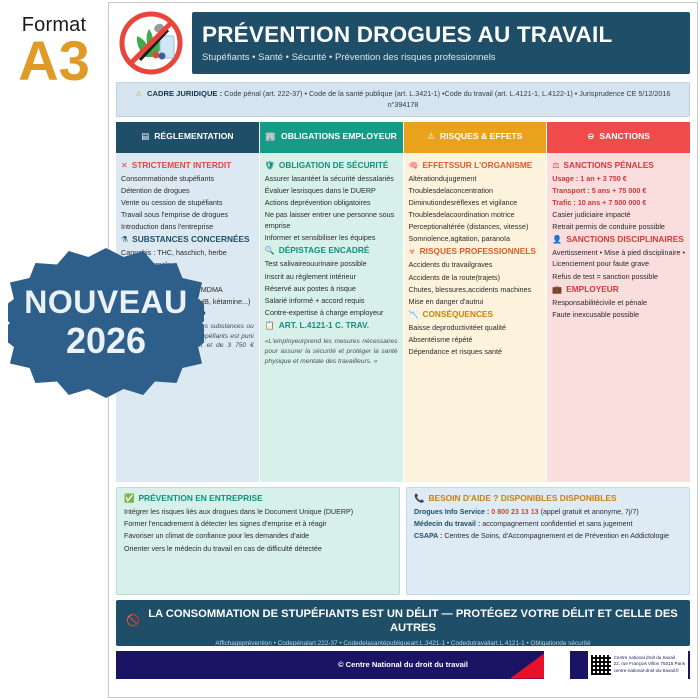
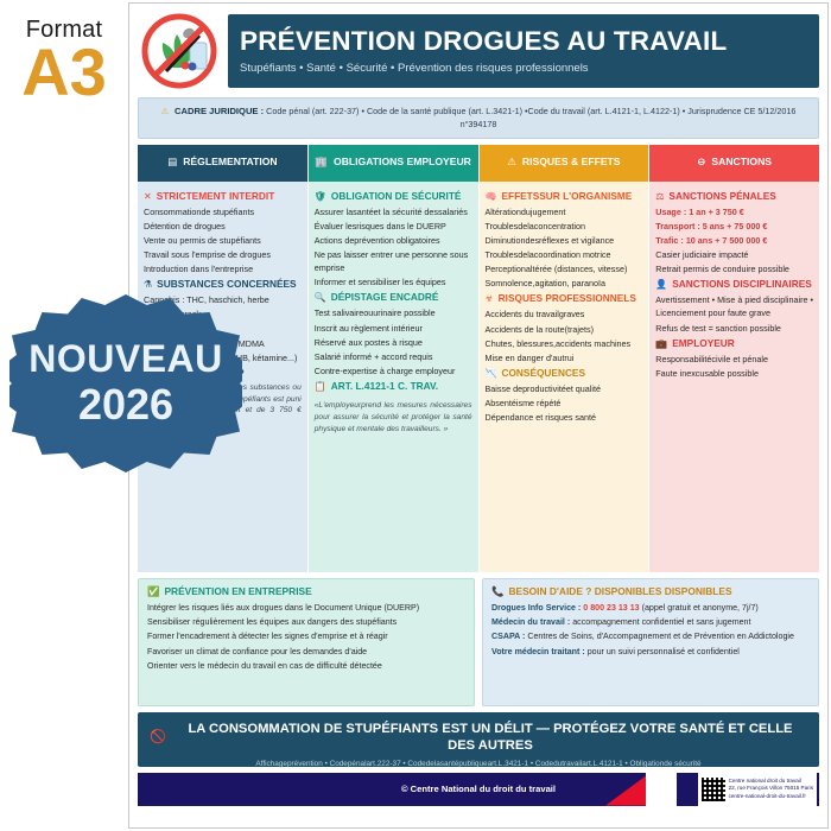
  Format
  A3
  PRÉVENTION DROGUES AU TRAVAIL
  Stupéfiants • Santé • Sécurité • Prévention des risques professionnels
  ⚠ CADRE JURIDIQUE : Code pénal (art. 222-37) • Code de la santé publique (art. L.3421-1) •Code du travail (art. L.4121-1, L.4122-1) • Jurisprudence CE 5/12/2016 n°394178
  ▤
  RÉGLEMENTATION
  ✕
  STRICTEMENT INTERDIT
  Consommationde stupéfiants
  Détention de drogues
- Vente ou cession de stupéfiants
+ Vente ou permis de stupéfiants
  Travail sous l'emprise de drogues
  Introduction dans l'entreprise
  ⚗
  SUBSTANCES CONCERNÉES
  Cannis : THC, haschich, herbe
  🏢
  OBLIGATIONS EMPLOYEUR
  🛡
  OBLIGATION DE SÉCURITÉ
  Assurer lasantéet la sécurité dessalariés
  Évaluer lesrisques dans le DUERP
  Actions deprévention obligatoires
  Ne pas laisser entrer une personne sous emprise
  Informer et sensibiliser les équipes
  🔍
  DÉPISTAGE ENCADRÉ
  Test salivaireouurinaire possible
  Inscrit au règlement intérieur
  Réservé aux postes à risque
  Salarié informé + accord requis
  Contre-expertise à charge employeur
  📋
  ART. L.4121-1 C. TRAV.
  ⚠
  RISQUES & EFFETS
  🧠
  EFFETSSUR L'ORGANISME
  Altérationdujugement
  Troublesdelaconcentration
  Diminutiondesréflexes et vigilance
  Troublesdelacoordination motrice
  Perceptionaltérée (distances, vitesse)
  Somnolence,agitation, paranoïa
  ☣
  RISQUES PROFESSIONNELS
  Accidents du travailgraves
  Accidents de la route(trajets)
  Chutes, blessures,accidents machines
  Mise en danger d'autrui
  📉
  CONSÉQUENCES
  Baisse deproductivitéet qualité
  Absentéisme répété
  Dépendance et risques santé
  ⊖
  SANCTIONS
  ⚖
  SANCTIONS PÉNALES
  Usage : 1 an + 3 750 €
  Transport : 5 ans + 75 000 €
  Trafic : 10 ans + 7 500 000 €
  Casier judiciaire impacté
  Retrait permis de conduire possible
  👤
  SANCTIONS DISCIPLINAIRES
  Avertissement • Mise à pied disciplinaire • Licenciement pour faute grave
  Refus de test = sanction possible
  💼
  EMPLOYEUR
  Responsabilitécivile et pénale
  Faute inexcusable possible
  ✅
  PRÉVENTION EN ENTREPRISE
  Intégrer les risques liés aux drogues dans le Document Unique (DUERP)
+ Sensibiliser régulièrement les équipes aux dangers des stupéfiants
  Former l'encadrement à détecter les signes d'emprise et à réagir
  Favoriser un climat de confiance pour les demandes d'aide
  Orienter vers le médecin du travail en cas de difficulté détectée
  📞
  BESOIN D'AIDE ? DISPONIBLES DISPONIBLES
  Drogues Info Service : 0 800 23 13 13 (appel gratuit et anonyme, 7j/7)
  Médecin du travail : accompagnement confidentiel et sans jugement
  CSAPA : Centres de Soins, d'Accompagnement et de Prévention en Addictologie
+ Votre médecin traitant : pour un suivi personnalisé et confidentiel
  🚫
- LA CONSOMMATION DE STUPÉFIANTS EST UN DÉLIT — PROTÉGEZ VOTRE DÉLIT ET CELLE DES AUTRES
+ LA CONSOMMATION DE STUPÉFIANTS EST UN DÉLIT — PROTÉGEZ VOTRE SANTÉ ET CELLE DES AUTRES
  © Centre National du droit du travail
  NOUVEAU
  2026
